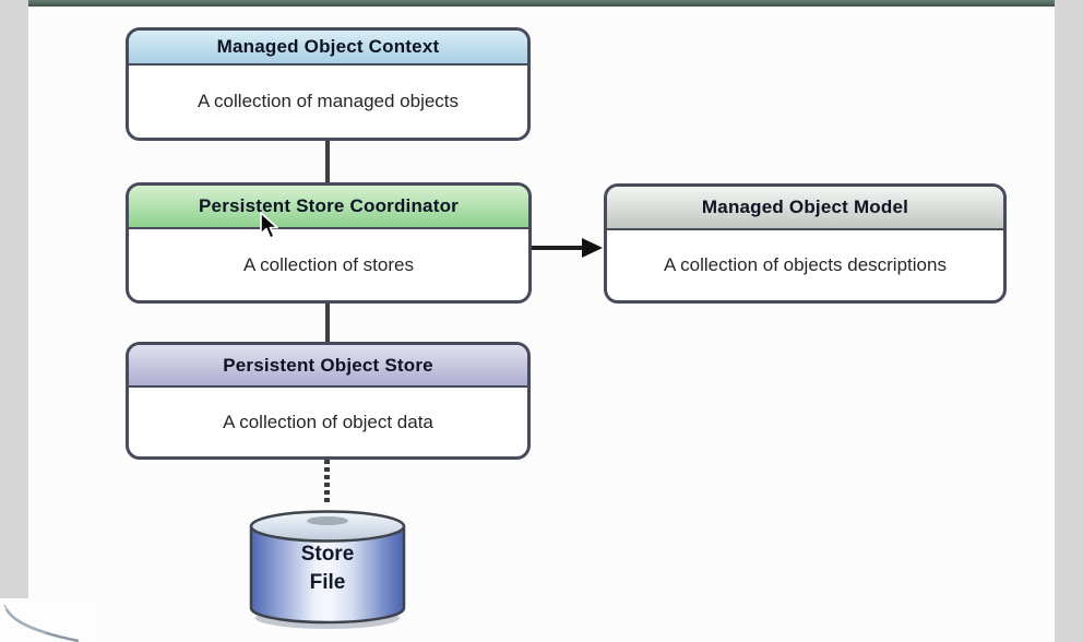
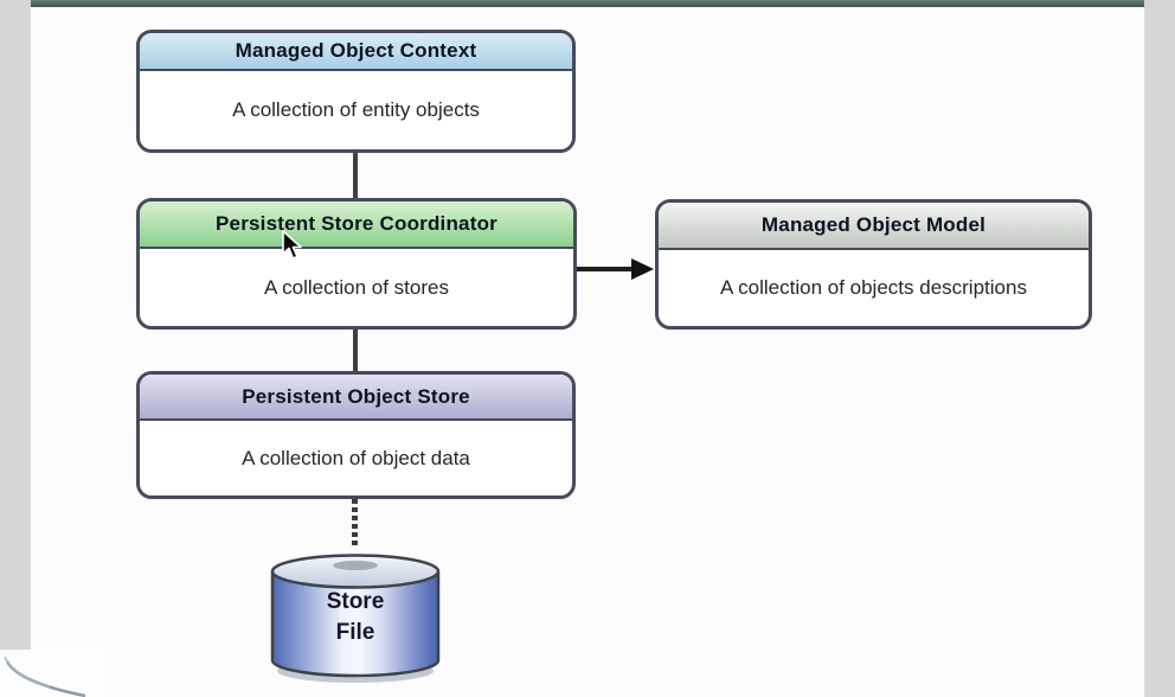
  Managed Object Context
- A collection of managed objects
+ A collection of entity objects
  Persistent Store Coordinator
  A collection of stores
  Managed Object Model
  A collection of objects descriptions
  Persistent Object Store
  A collection of object data
  Store
  File
